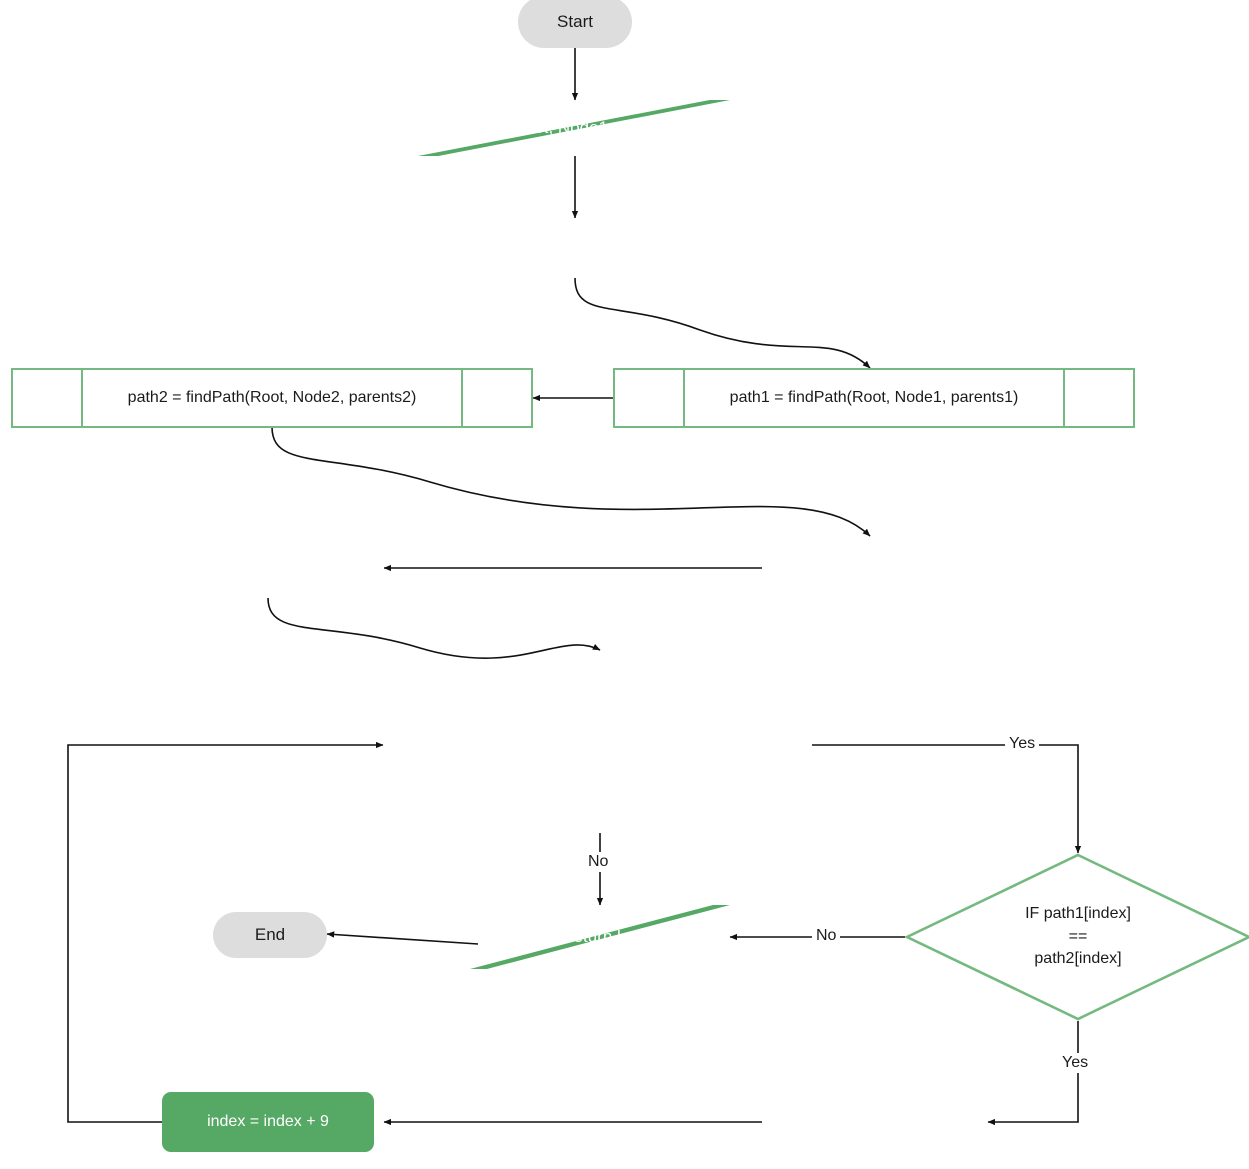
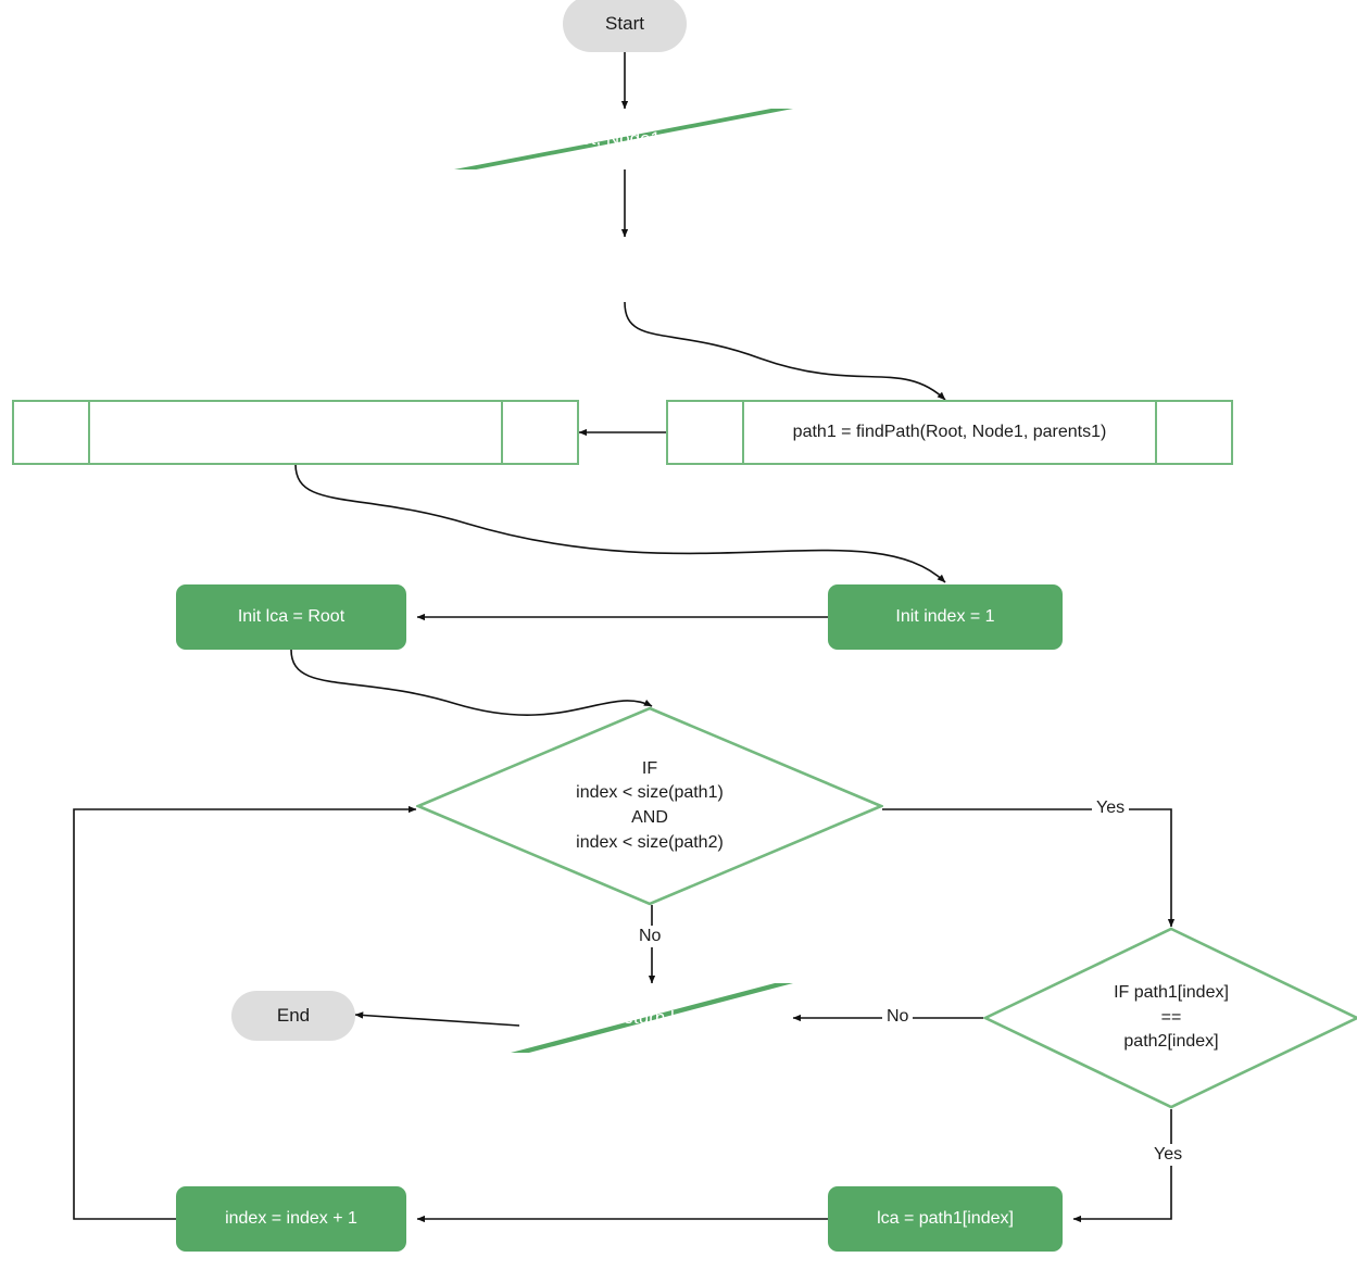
  Start
  Get Root, Node1, Node2
- path2 = findPath(Root, Node2, parents2)
  path1 = findPath(Root, Node1, parents1)
+ Init lca = Root
+ Init index = 1
+ IF
+ index < size(path1)
+ AND
+ index < size(path2)
  IF path1[index]
  ==
  path2[index]
  Return lca
  End
- index = index + 9
+ index = index + 1
+ lca = path1[index]
  Yes
  No
  No
  Yes
